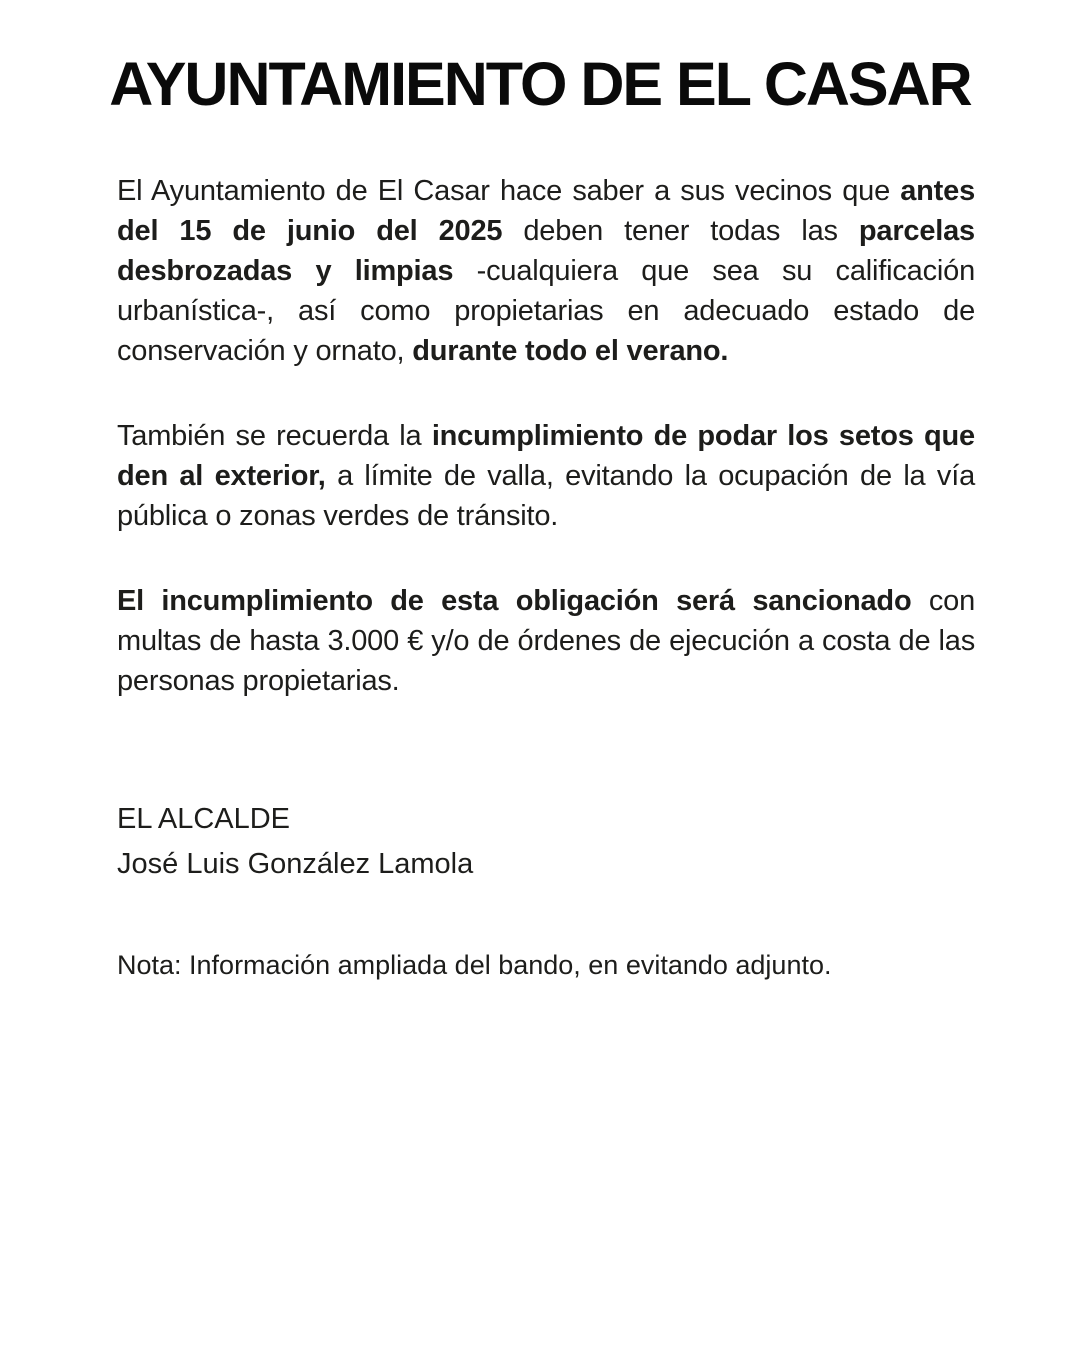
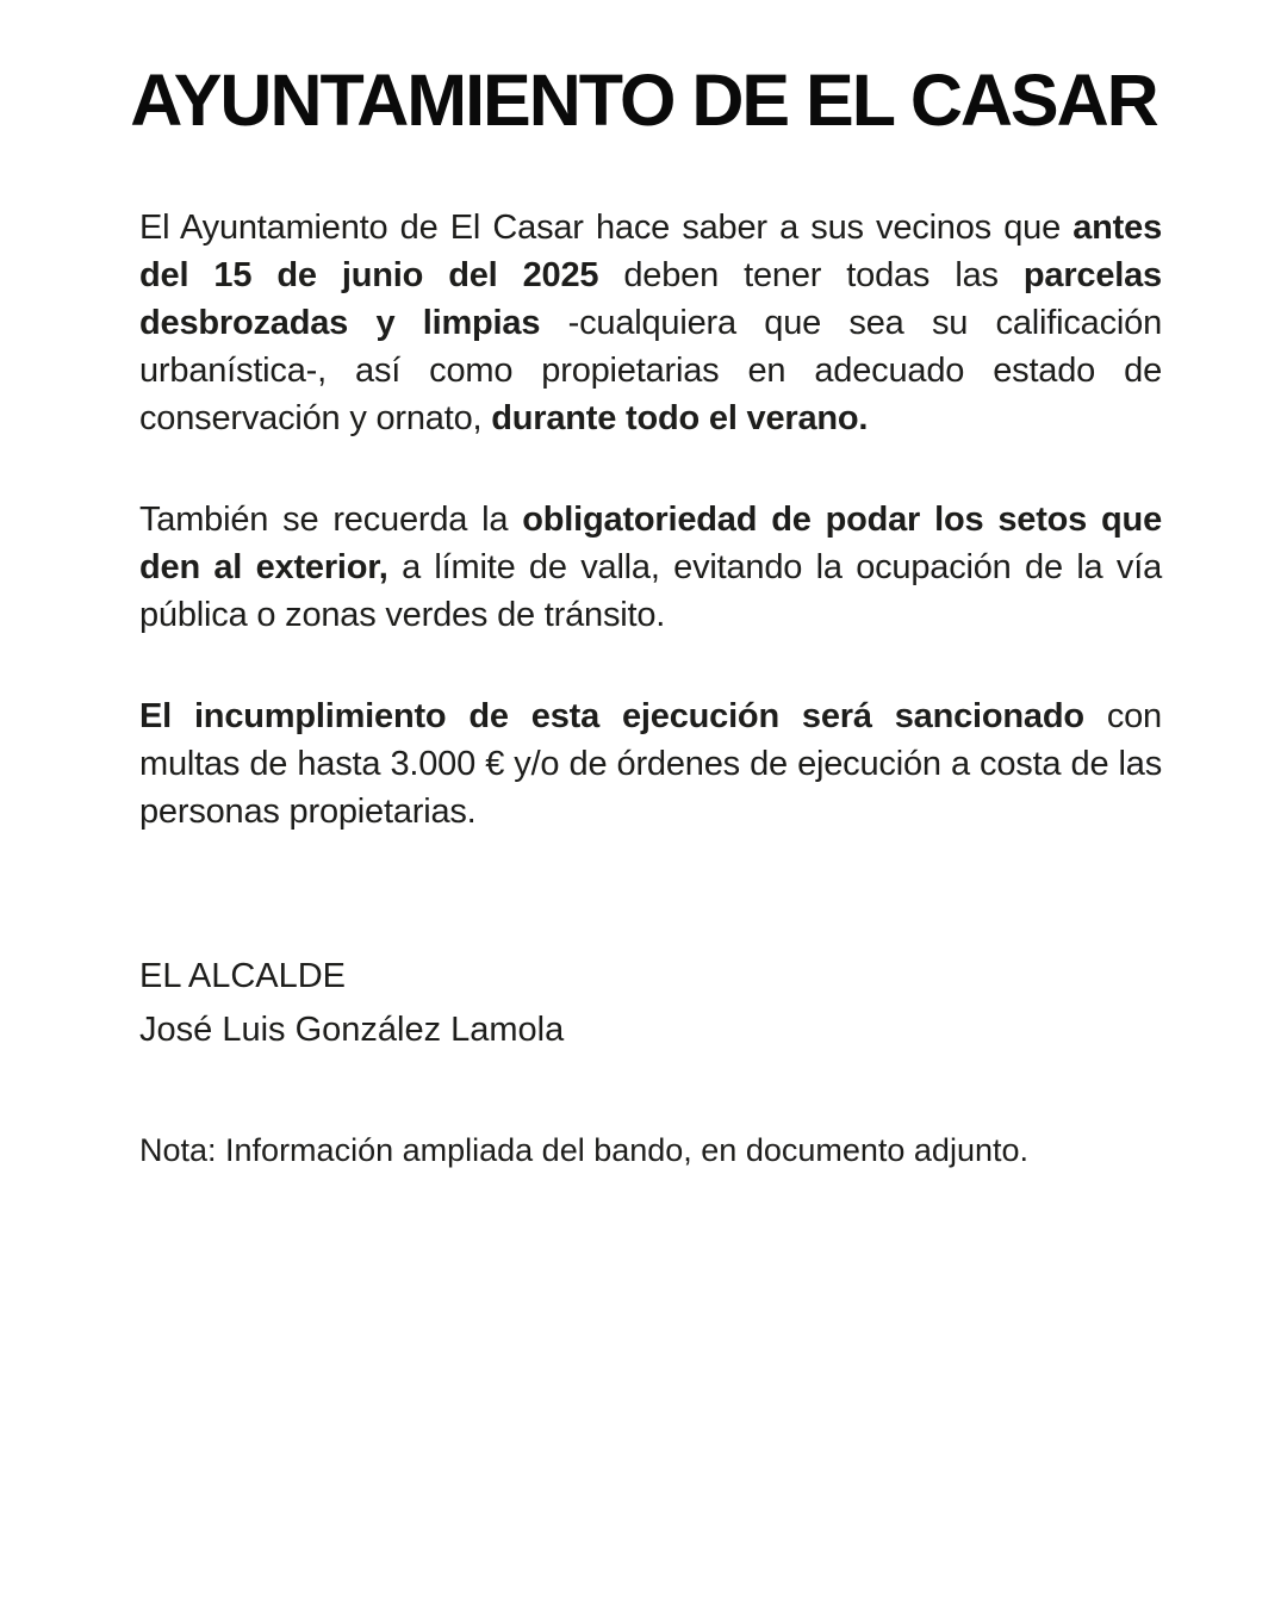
  AYUNTAMIENTO DE EL CASAR
  El Ayuntamiento de El Casar hace saber a sus vecinos que antes del 15 de junio del 2025 deben tener todas las parcelas desbrozadas y limpias -cualquiera que sea su calificación urbanística-, así como propietarias en adecuado estado de conservación y ornato, durante todo el verano.
- También se recuerda la incumplimiento de podar los setos que den al exterior, a límite de valla, evitando la ocupación de la vía pública o zonas verdes de tránsito.
+ También se recuerda la obligatoriedad de podar los setos que den al exterior, a límite de valla, evitando la ocupación de la vía pública o zonas verdes de tránsito.
- El incumplimiento de esta obligación será sancionado con multas de hasta 3.000 € y/o de órdenes de ejecución a costa de las personas propietarias.
+ El incumplimiento de esta ejecución será sancionado con multas de hasta 3.000 € y/o de órdenes de ejecución a costa de las personas propietarias.
  EL ALCALDE
  José Luis González Lamola
- Nota: Información ampliada del bando, en evitando adjunto.
+ Nota: Información ampliada del bando, en documento adjunto.
